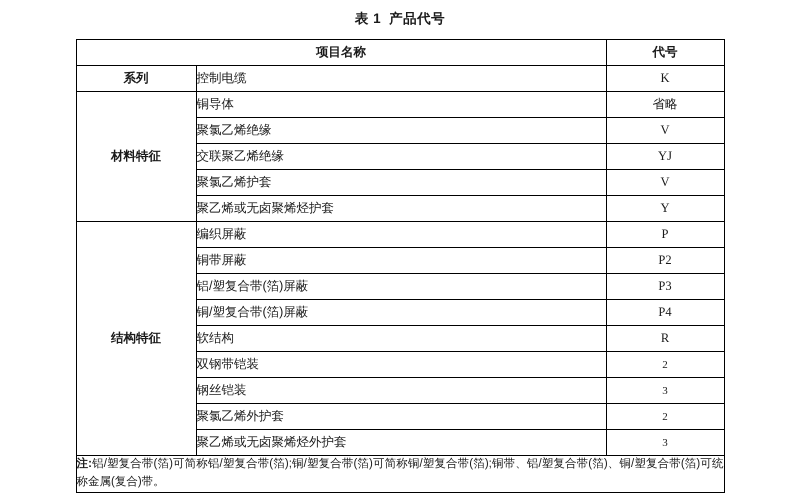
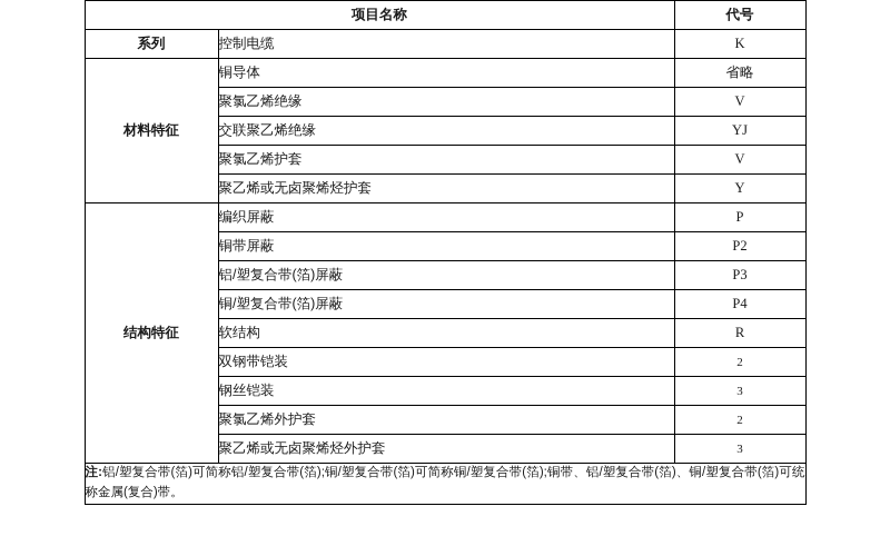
- 表 1 产品代号
  项目名称	代号
  系列	控制电缆	K
  材料特征	铜导体	省略
  聚氯乙烯绝缘	V
  交联聚乙烯绝缘	YJ
  聚氯乙烯护套	V
  聚乙烯或无卤聚烯烃护套	Y
  结构特征	编织屏蔽	P
  铜带屏蔽	P2
  铝/塑复合带(箔)屏蔽	P3
  铜/塑复合带(箔)屏蔽	P4
  软结构	R
  双钢带铠装	2
  钢丝铠装	3
  聚氯乙烯外护套	2
  聚乙烯或无卤聚烯烃外护套	3
  注:铝/塑复合带(箔)可简称铝/塑复合带(箔);铜/塑复合带(箔)可简称铜/塑复合带(箔);铜带、铝/塑复合带(箔)、铜/塑复合带(箔)可统称金属(复合)带。
